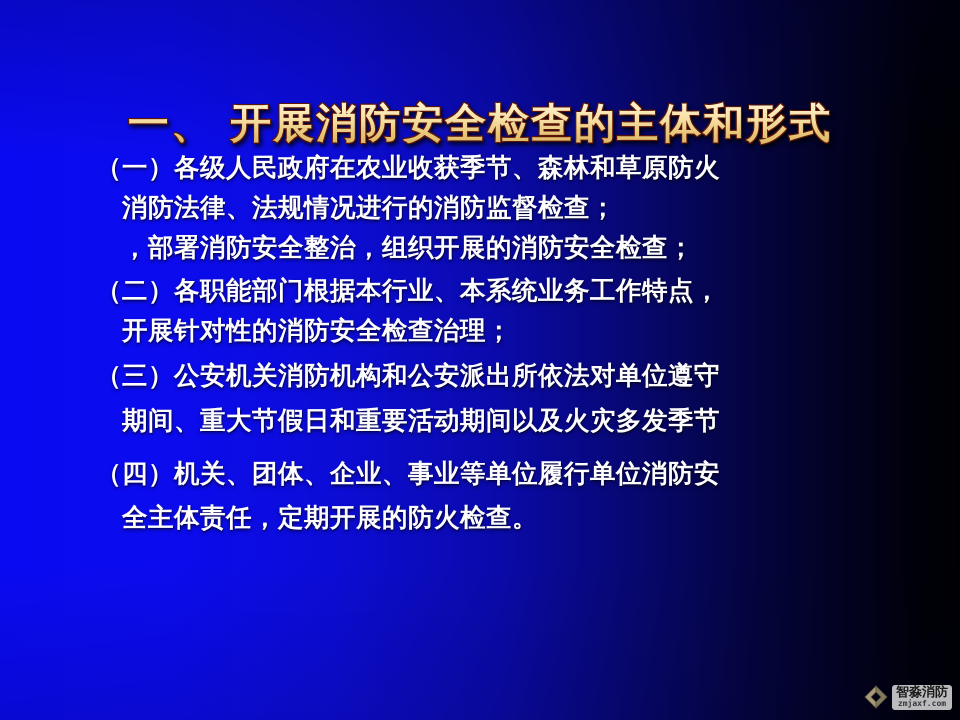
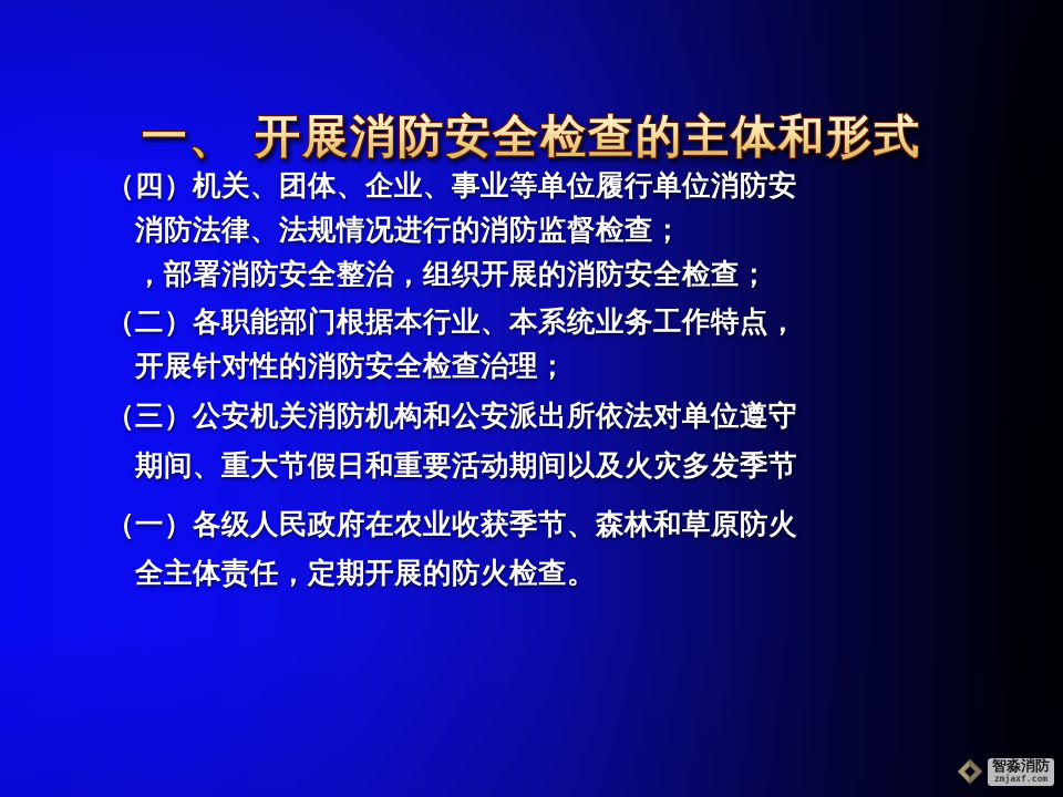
  一、 开展消防安全检查的主体和形式
- （一）各级人民政府在农业收获季节、森林和草原防火
+ （四）机关、团体、企业、事业等单位履行单位消防安
  消防法律、法规情况进行的消防监督检查；
  ，部署消防安全整治，组织开展的消防安全检查；
  （二）各职能部门根据本行业、本系统业务工作特点，
  开展针对性的消防安全检查治理；
  （三）公安机关消防机构和公安派出所依法对单位遵守
  期间、重大节假日和重要活动期间以及火灾多发季节
- （四）机关、团体、企业、事业等单位履行单位消防安
+ （一）各级人民政府在农业收获季节、森林和草原防火
  全主体责任，定期开展的防火检查。
  智淼消防
  zmjaxf.com
